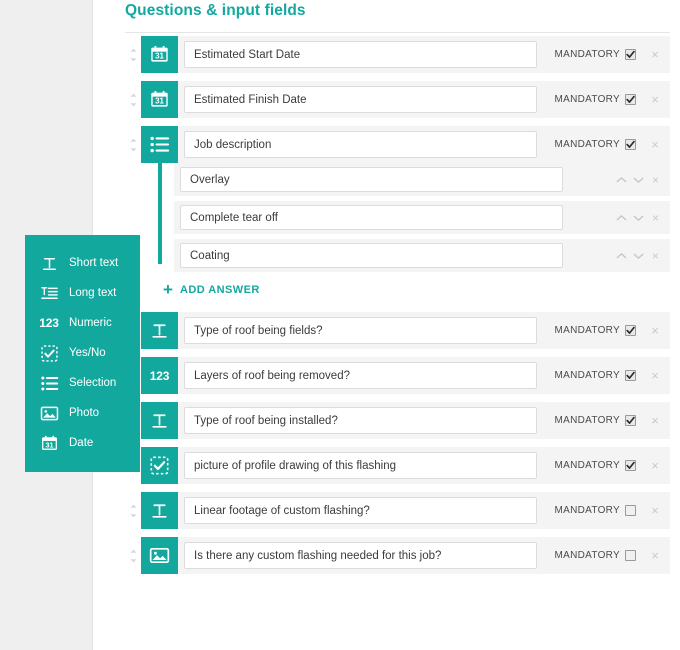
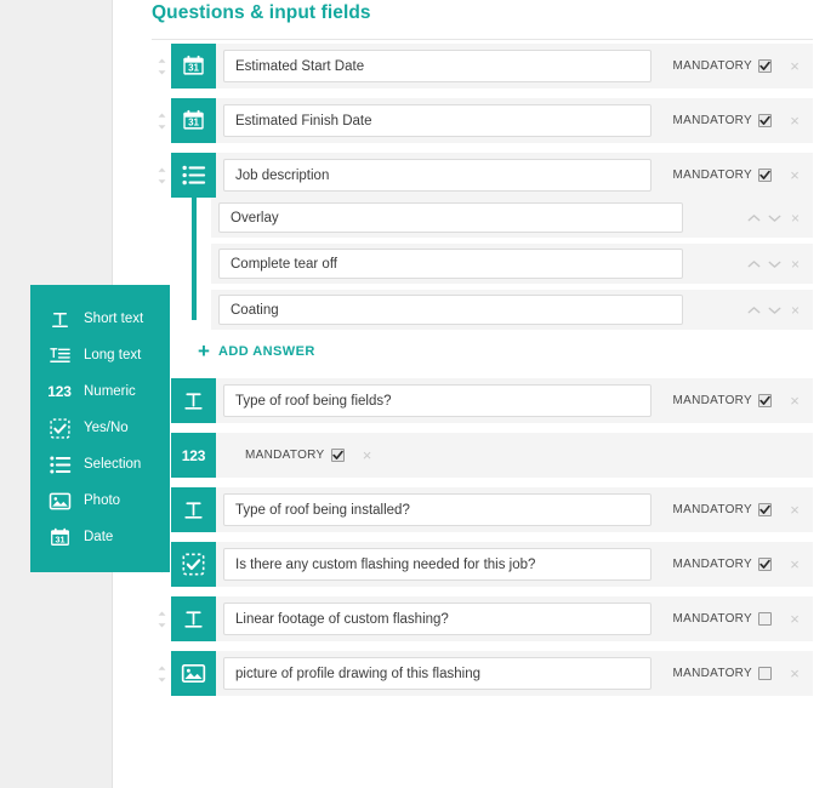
  Questions & input fields
  31
  Estimated Start Date
  MANDATORY
  ×
  31
  Estimated Finish Date
  MANDATORY
  ×
  Job description
  MANDATORY
  ×
  Overlay
  ×
  Complete tear off
  ×
  Coating
  ×
  +
  ADD ANSWER
  Type of roof being fields?
  MANDATORY
  ×
  123
- Layers of roof being removed?
  MANDATORY
  ×
  Type of roof being installed?
  MANDATORY
  ×
- picture of profile drawing of this flashing
+ Is there any custom flashing needed for this job?
  MANDATORY
  ×
  Linear footage of custom flashing?
  MANDATORY
  ×
- Is there any custom flashing needed for this job?
+ picture of profile drawing of this flashing
  MANDATORY
  ×
  Short text
  Long text
  123
  Numeric
  Yes/No
  Selection
  Photo
  31
  Date
